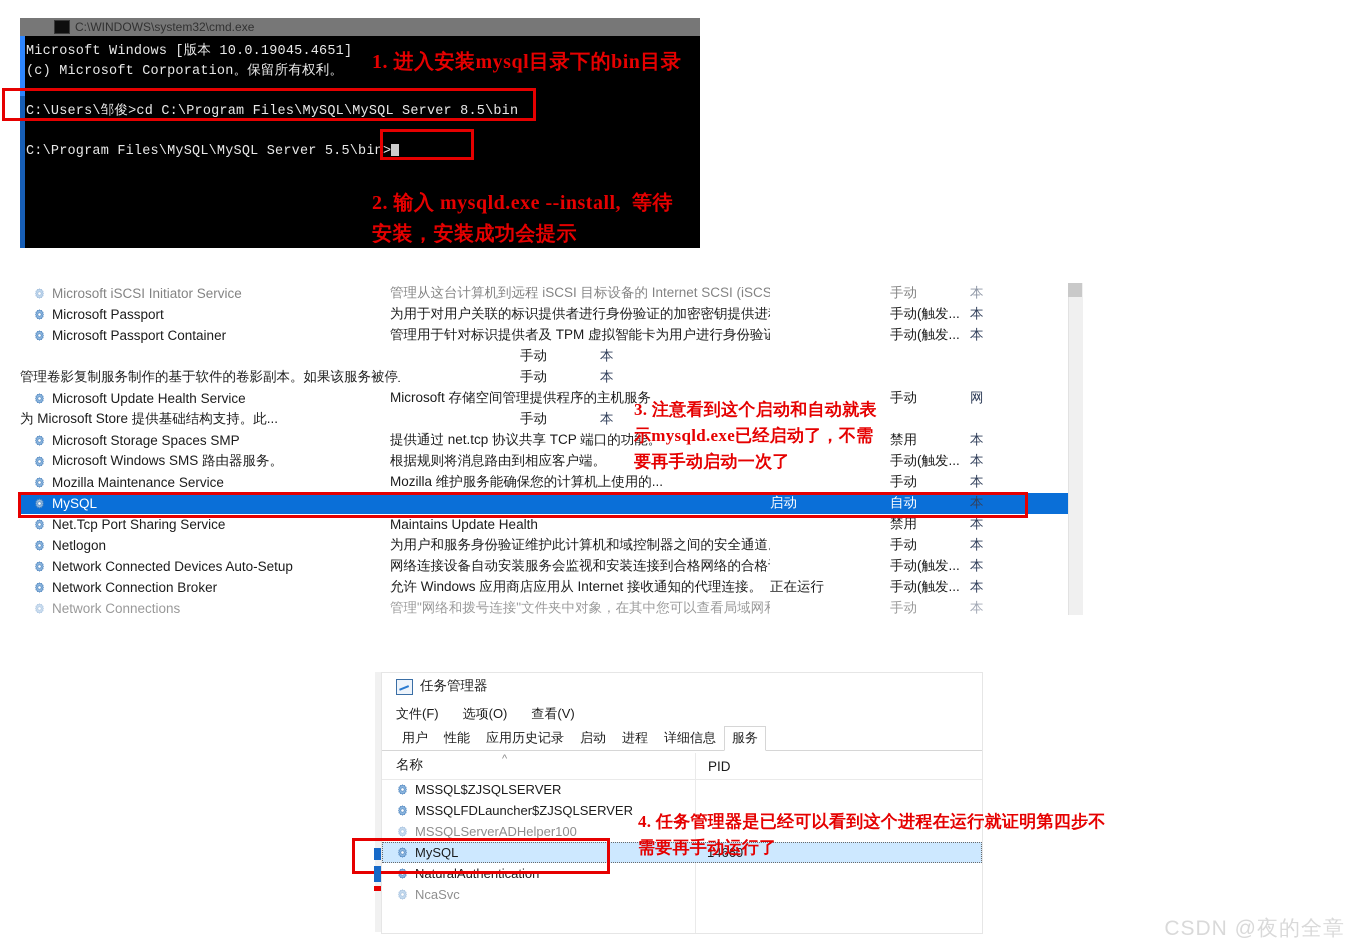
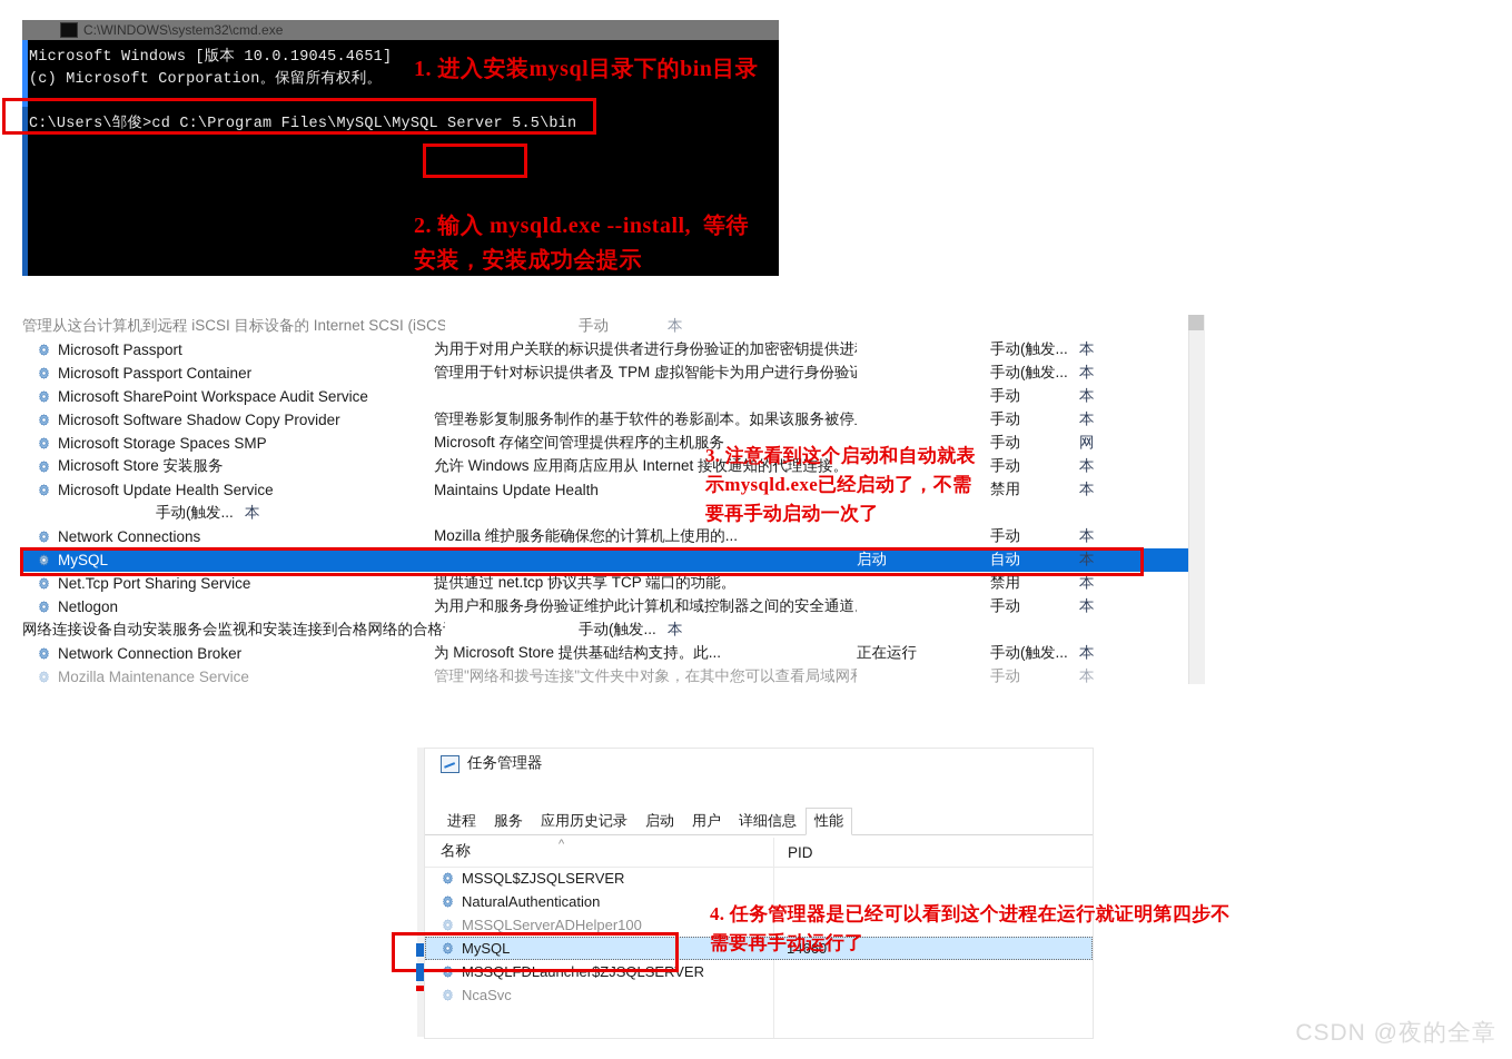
  C:\WINDOWS\system32\cmd.exe
  Microsoft Windows [版本 10.0.19045.4651]
  (c) Microsoft Corporation。保留所有权利。
- C:\Users\邹俊>cd C:\Program Files\MySQL\MySQL Server 8.5\bin
+ C:\Users\邹俊>cd C:\Program Files\MySQL\MySQL Server 5.5\bin
- C:\Program Files\MySQL\MySQL Server 5.5\bin>
  1. 进入安装mysql目录下的bin目录
  2. 输入 mysqld.exe --install, 等待
  安装，安装成功会提示
- Microsoft iSCSI Initiator Service
  管理从这台计算机到远程 iSCSI 目标设备的 Internet SCSI (iSCS
  手动
  本
  Microsoft Passport
  为用于对用户关联的标识提供者进行身份验证的加密密钥提供进
  手动(触发...
  本
  Microsoft Passport Container
  管理用于针对标识提供者及 TPM 虚拟智能卡为用户进行身份验
  手动(触发...
  本
+ Microsoft SharePoint Workspace Audit Service
  手动
  本
+ Microsoft Software Shadow Copy Provider
  管理卷影复制服务制作的基于软件的卷影副本。如果该服务被停
  手动
  本
- Microsoft Update Health Service
+ Microsoft Storage Spaces SMP
  Microsoft 存储空间管理提供程序的主机服务
  手动
  网
+ Microsoft Store 安装服务
- 为 Microsoft Store 提供基础结构支持。此...
+ 允许 Windows 应用商店应用从 Internet 接收通知的代理连接。
  手动
  本
- Microsoft Storage Spaces SMP
+ Microsoft Update Health Service
- 提供通过 net.tcp 协议共享 TCP 端口的功能。
+ Maintains Update Health
  禁用
  本
- Microsoft Windows SMS 路由器服务。
- 根据规则将消息路由到相应客户端。
  手动(触发...
  本
- Mozilla Maintenance Service
+ Network Connections
  Mozilla 维护服务能确保您的计算机上使用的...
  手动
  本
  MySQL
  启动
  自动
  本
  Net.Tcp Port Sharing Service
- Maintains Update Health
+ 提供通过 net.tcp 协议共享 TCP 端口的功能。
  禁用
  本
  Netlogon
  为用户和服务身份验证维护此计算机和域控制器之间的安全通道
  手动
  本
- Network Connected Devices Auto-Setup
  网络连接设备自动安装服务会监视和安装连接到合格网络的合格
  手动(触发...
  本
  Network Connection Broker
- 允许 Windows 应用商店应用从 Internet 接收通知的代理连接。
+ 为 Microsoft Store 提供基础结构支持。此...
  正在运行
  手动(触发...
  本
- Network Connections
+ Mozilla Maintenance Service
  管理"网络和拨号连接"文件夹中对象，在其中您可以查看局域网
  手动
  本
  3. 注意看到这个启动和自动就表
  示mysqld.exe已经启动了，不需
  要再手动启动一次了
  任务管理器
- 文件(F)
- 选项(O)
- 查看(V)
- 用户
+ 进程
- 性能
+ 服务
  应用历史记录
  启动
- 进程
+ 用户
  详细信息
- 服务
+ 性能
  名称
  ^
  PID
  MSSQL$ZJSQLSERVER
- MSSQLFDLauncher$ZJSQLSERVER
+ NaturalAuthentication
  MSSQLServerADHelper100
  MySQL
  14660
- NaturalAuthentication
+ MSSQLFDLauncher$ZJSQLSERVER
  NcaSvc
  4. 任务管理器是已经可以看到这个进程在运行就证明第四步不
  需要再手动运行了
  CSDN @夜的全章
